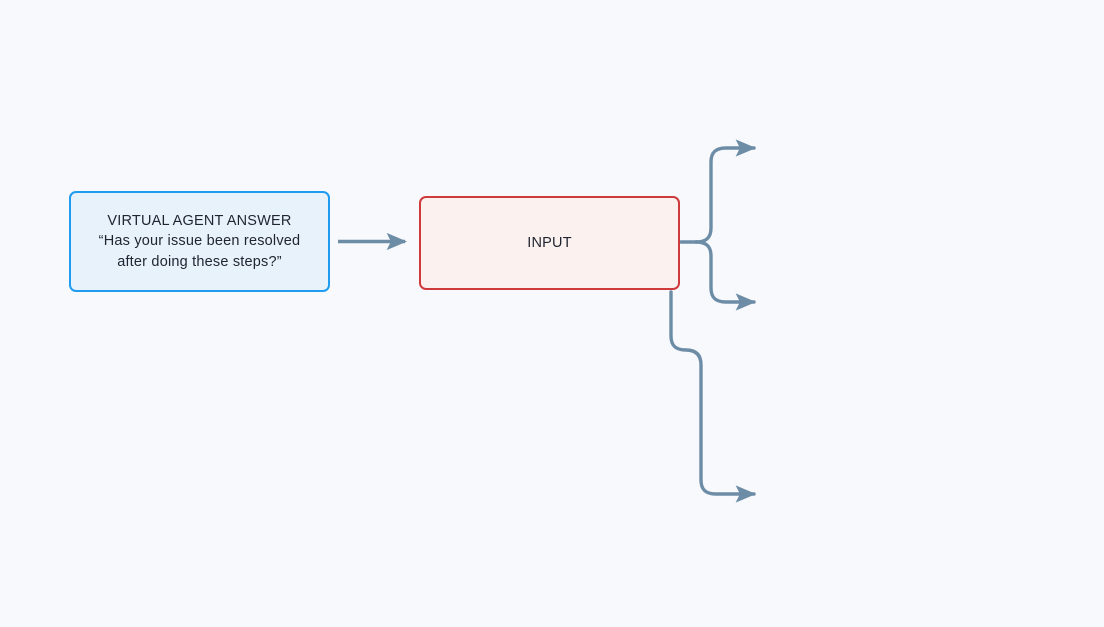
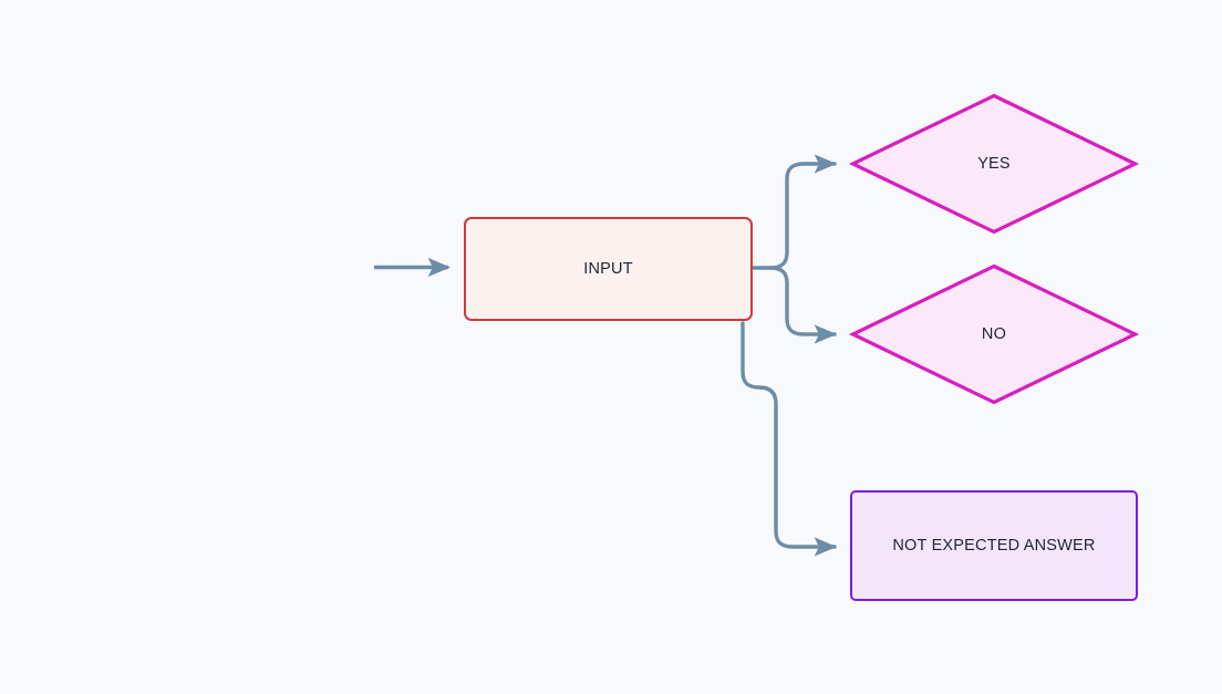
- VIRTUAL AGENT ANSWER
- “Has your issue been resolved
- after doing these steps?”
  INPUT
+ YES
+ NO
+ NOT EXPECTED ANSWER
